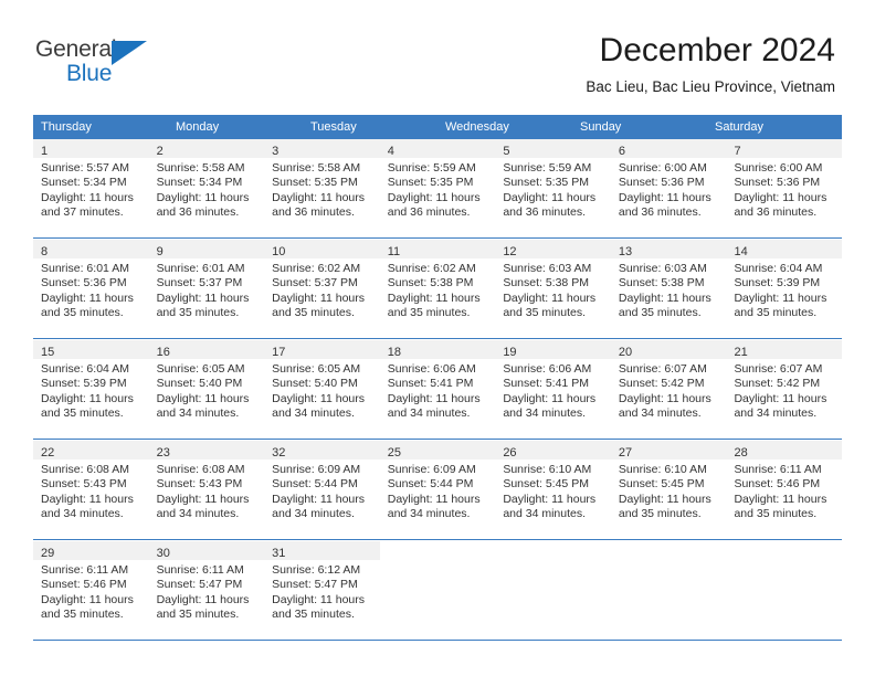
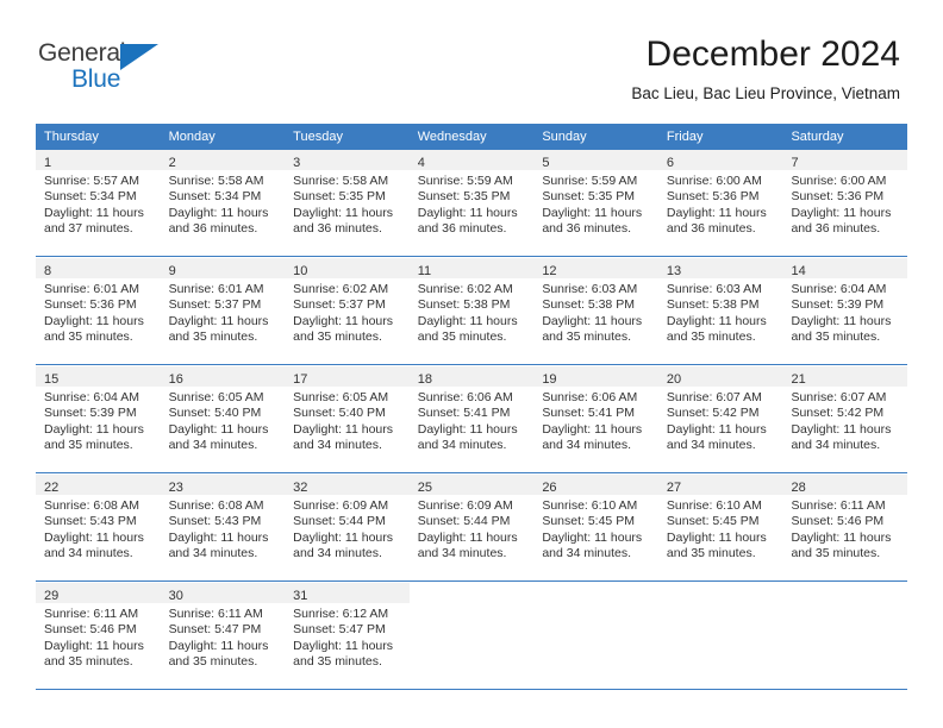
  General
  Blue
  December 2024
  Bac Lieu, Bac Lieu Province, Vietnam
  Thursday
  Monday
  Tuesday
  Wednesday
  Sunday
+ Friday
  Saturday
  1
  Sunrise: 5:57 AM
  Sunset: 5:34 PM
  Daylight: 11 hours
  and 37 minutes.
  2
  Sunrise: 5:58 AM
  Sunset: 5:34 PM
  Daylight: 11 hours
  and 36 minutes.
  3
  Sunrise: 5:58 AM
  Sunset: 5:35 PM
  Daylight: 11 hours
  and 36 minutes.
  4
  Sunrise: 5:59 AM
  Sunset: 5:35 PM
  Daylight: 11 hours
  and 36 minutes.
  5
  Sunrise: 5:59 AM
  Sunset: 5:35 PM
  Daylight: 11 hours
  and 36 minutes.
  6
  Sunrise: 6:00 AM
  Sunset: 5:36 PM
  Daylight: 11 hours
  and 36 minutes.
  7
  Sunrise: 6:00 AM
  Sunset: 5:36 PM
  Daylight: 11 hours
  and 36 minutes.
  8
  Sunrise: 6:01 AM
  Sunset: 5:36 PM
  Daylight: 11 hours
  and 35 minutes.
  9
  Sunrise: 6:01 AM
  Sunset: 5:37 PM
  Daylight: 11 hours
  and 35 minutes.
  10
  Sunrise: 6:02 AM
  Sunset: 5:37 PM
  Daylight: 11 hours
  and 35 minutes.
  11
  Sunrise: 6:02 AM
  Sunset: 5:38 PM
  Daylight: 11 hours
  and 35 minutes.
  12
  Sunrise: 6:03 AM
  Sunset: 5:38 PM
  Daylight: 11 hours
  and 35 minutes.
  13
  Sunrise: 6:03 AM
  Sunset: 5:38 PM
  Daylight: 11 hours
  and 35 minutes.
  14
  Sunrise: 6:04 AM
  Sunset: 5:39 PM
  Daylight: 11 hours
  and 35 minutes.
  15
  Sunrise: 6:04 AM
  Sunset: 5:39 PM
  Daylight: 11 hours
  and 35 minutes.
  16
  Sunrise: 6:05 AM
  Sunset: 5:40 PM
  Daylight: 11 hours
  and 34 minutes.
  17
  Sunrise: 6:05 AM
  Sunset: 5:40 PM
  Daylight: 11 hours
  and 34 minutes.
  18
  Sunrise: 6:06 AM
  Sunset: 5:41 PM
  Daylight: 11 hours
  and 34 minutes.
  19
  Sunrise: 6:06 AM
  Sunset: 5:41 PM
  Daylight: 11 hours
  and 34 minutes.
  20
  Sunrise: 6:07 AM
  Sunset: 5:42 PM
  Daylight: 11 hours
  and 34 minutes.
  21
  Sunrise: 6:07 AM
  Sunset: 5:42 PM
  Daylight: 11 hours
  and 34 minutes.
  22
  Sunrise: 6:08 AM
  Sunset: 5:43 PM
  Daylight: 11 hours
  and 34 minutes.
  23
  Sunrise: 6:08 AM
  Sunset: 5:43 PM
  Daylight: 11 hours
  and 34 minutes.
  32
  Sunrise: 6:09 AM
  Sunset: 5:44 PM
  Daylight: 11 hours
  and 34 minutes.
  25
  Sunrise: 6:09 AM
  Sunset: 5:44 PM
  Daylight: 11 hours
  and 34 minutes.
  26
  Sunrise: 6:10 AM
  Sunset: 5:45 PM
  Daylight: 11 hours
  and 34 minutes.
  27
  Sunrise: 6:10 AM
  Sunset: 5:45 PM
  Daylight: 11 hours
  and 35 minutes.
  28
  Sunrise: 6:11 AM
  Sunset: 5:46 PM
  Daylight: 11 hours
  and 35 minutes.
  29
  Sunrise: 6:11 AM
  Sunset: 5:46 PM
  Daylight: 11 hours
  and 35 minutes.
  30
  Sunrise: 6:11 AM
  Sunset: 5:47 PM
  Daylight: 11 hours
  and 35 minutes.
  31
  Sunrise: 6:12 AM
  Sunset: 5:47 PM
  Daylight: 11 hours
  and 35 minutes.
